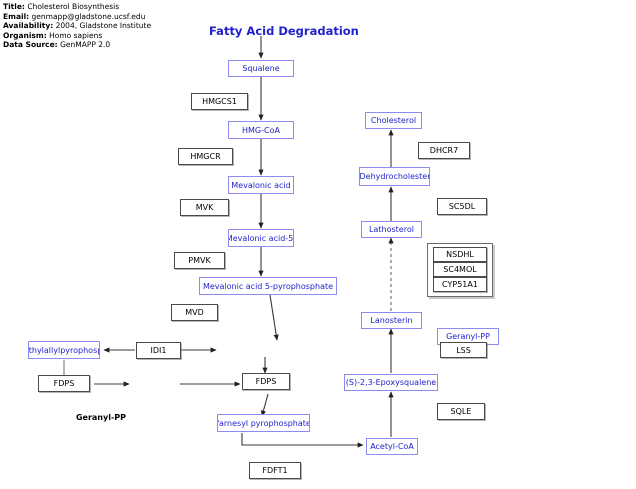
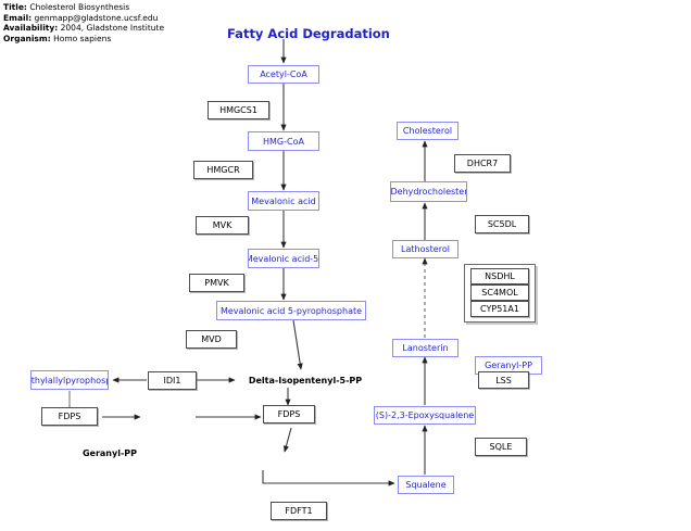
  Title: Cholesterol Biosynthesis
  Email: genmapp@gladstone.ucsf.edu
  Availability: 2004, Gladstone Institute
  Organism: Homo sapiens
- Data Source: GenMAPP 2.0
  Fatty Acid Degradation
- Squalene
+ Acetyl-CoA
  HMG-CoA
  Mevalonic acid
  Mevalonic acid-5
  Mevalonic acid 5-pyrophosphate
- farnesyl pyrophosphate
- Acetyl-CoA
+ Squalene
  (S)-2,3-Epoxysqualene
  Lanosterin
  Lathosterol
  -Dehydrocholester
  Cholesterol
  Geranyl-PP
  HMGCS1
  HMGCR
  MVK
  PMVK
  MVD
  IDI1
  FDPS
  FDPS
  FDFT1
  SQLE
  LSS
  NSDHL
  SC4MOL
  CYP51A1
  SC5DL
  DHCR7
+ Delta-Isopentenyl-5-PP
  Geranyl-PP
